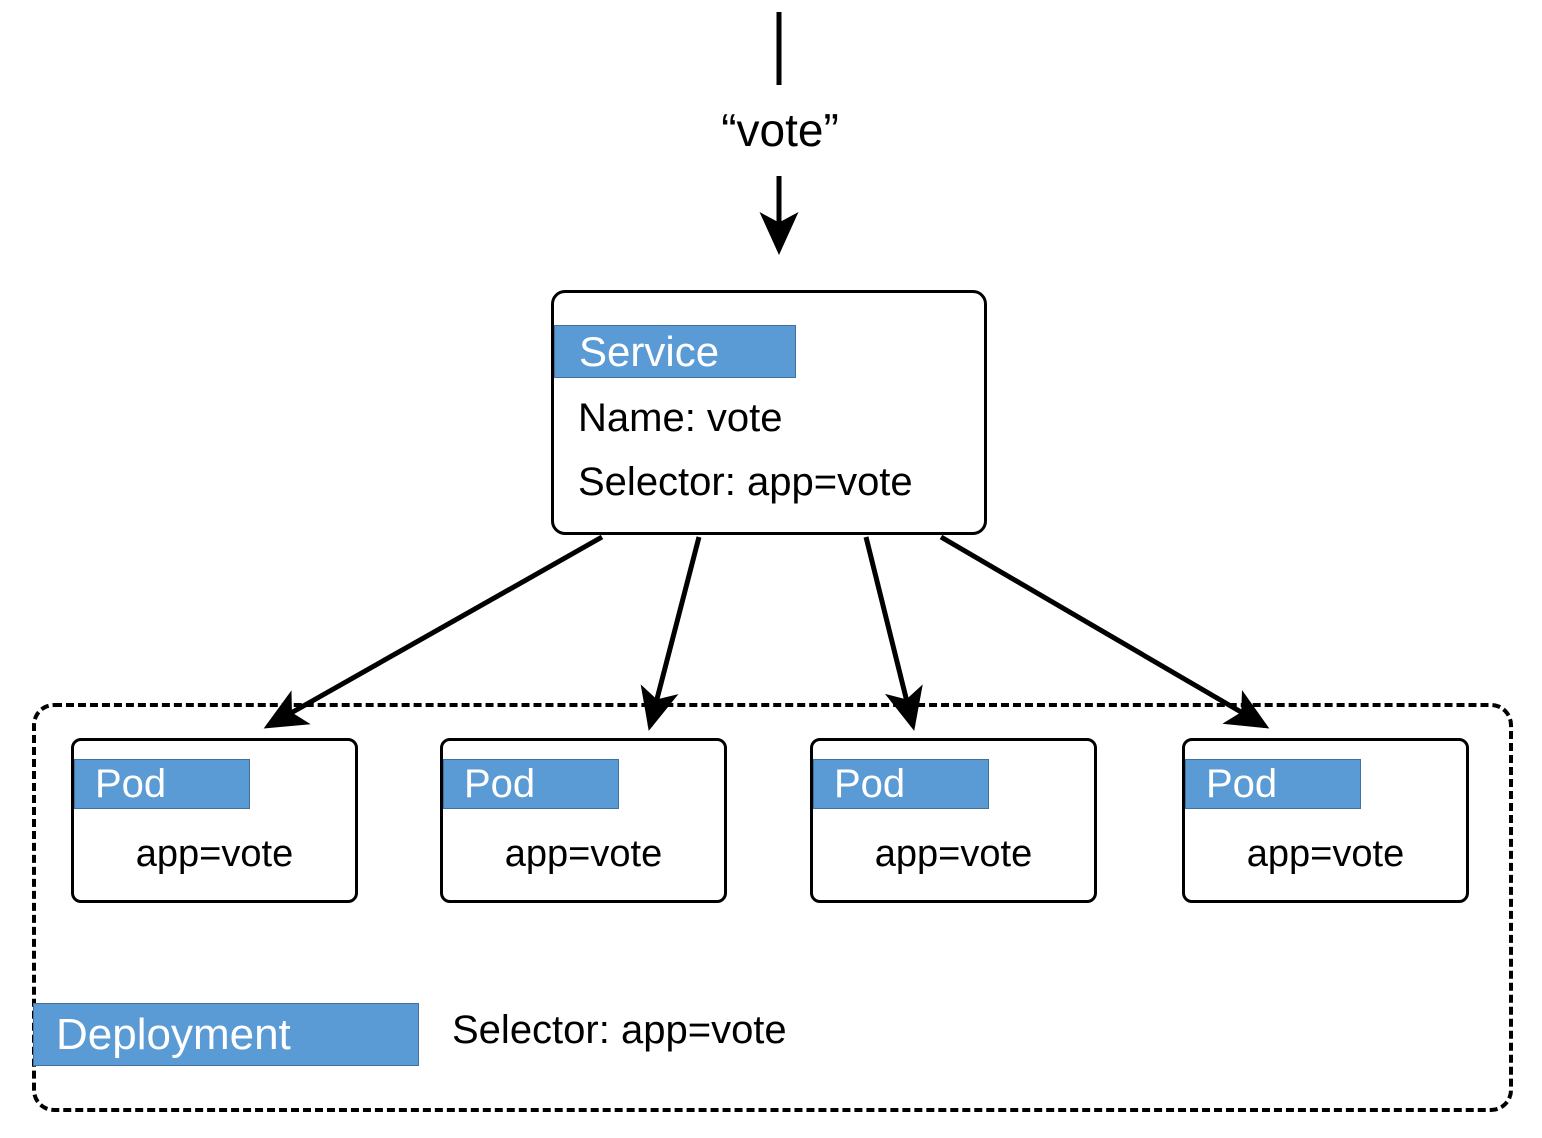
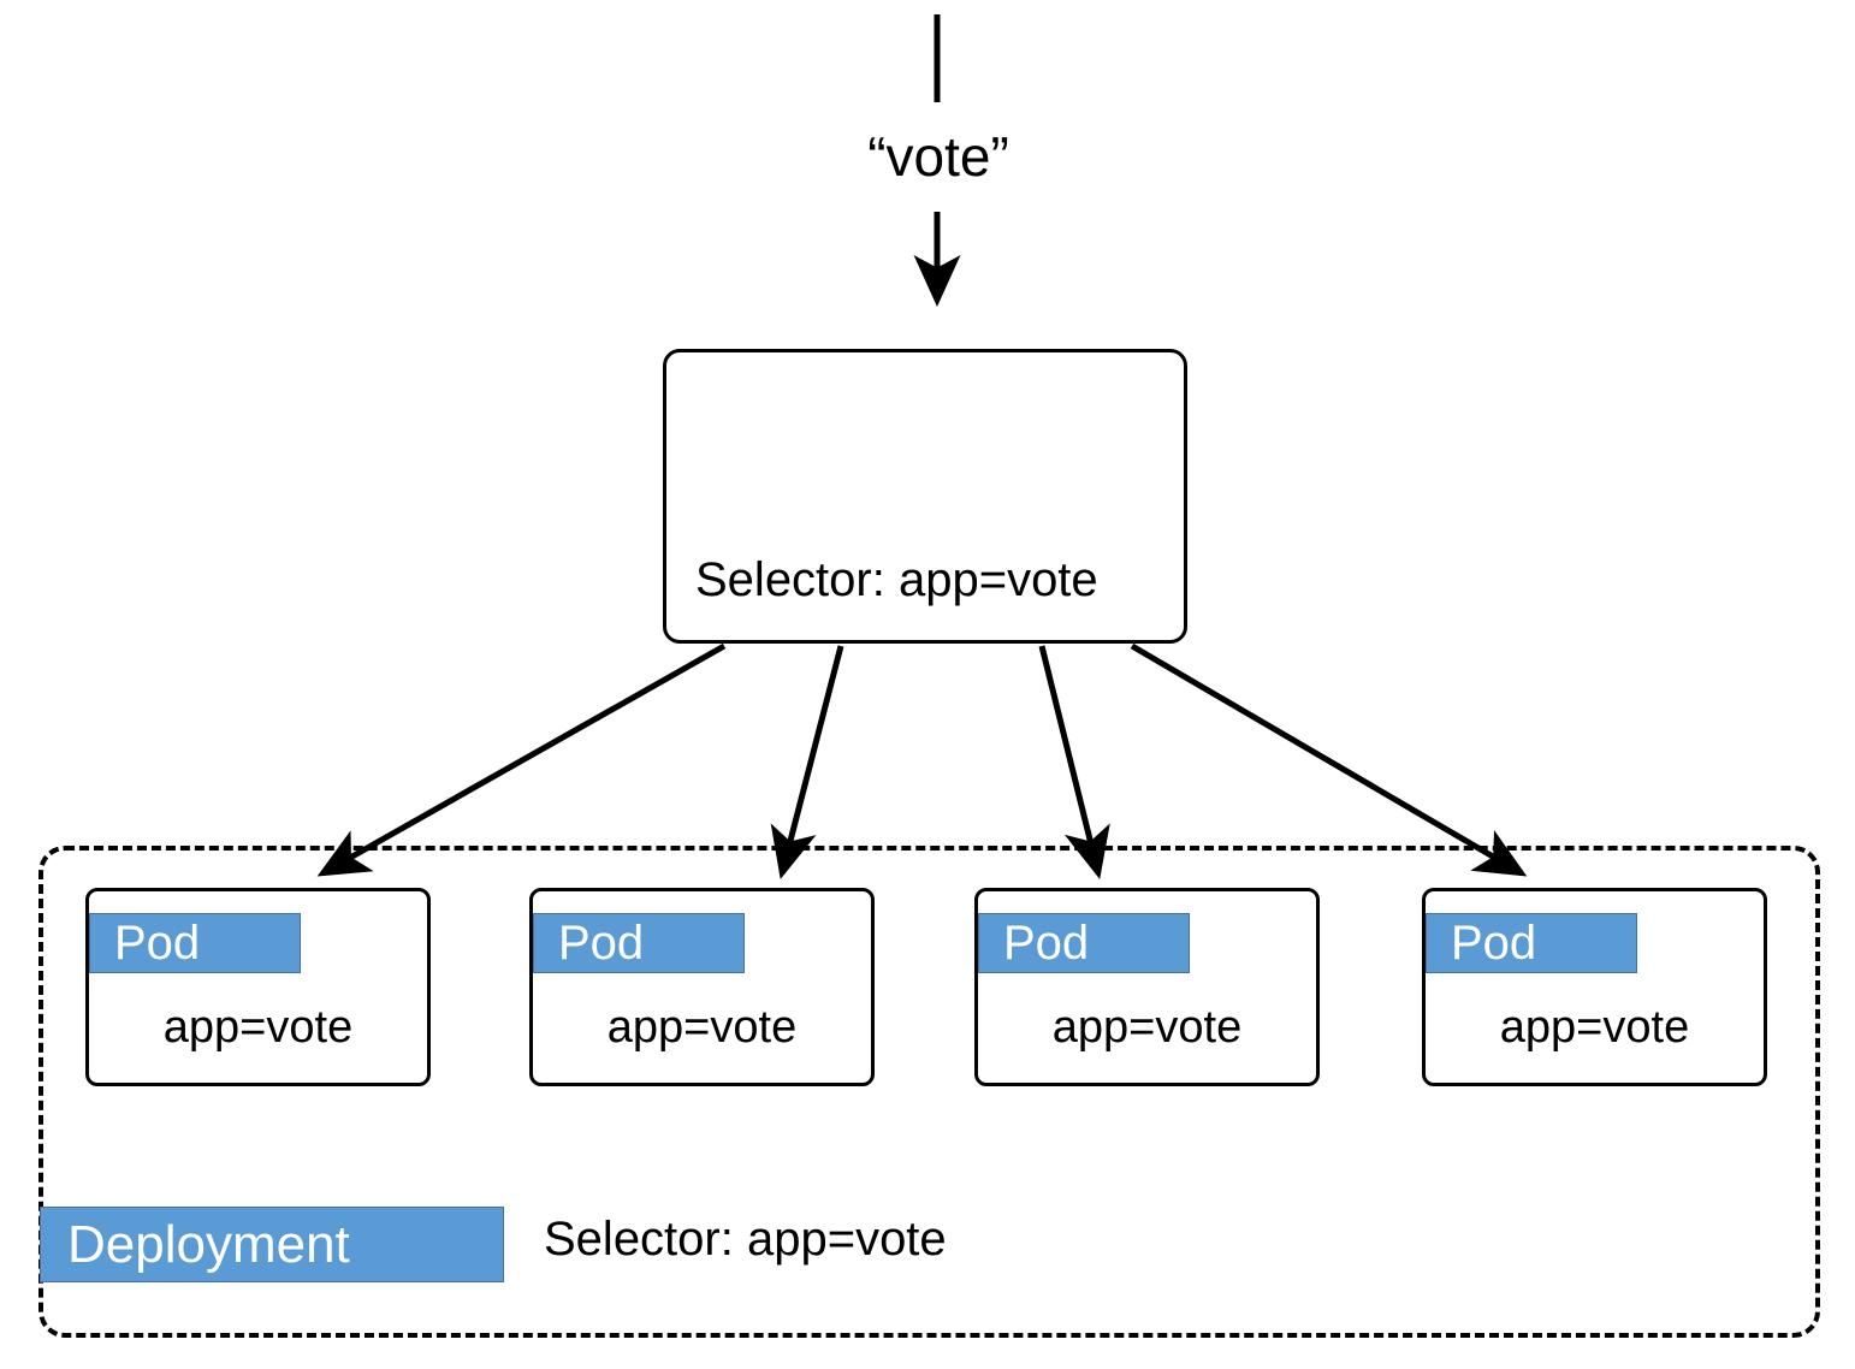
  “vote”
- Service
- Name: vote
  Selector: app=vote
  Pod
  app=vote
  Pod
  app=vote
  Pod
  app=vote
  Pod
  app=vote
  Deployment
  Selector: app=vote
